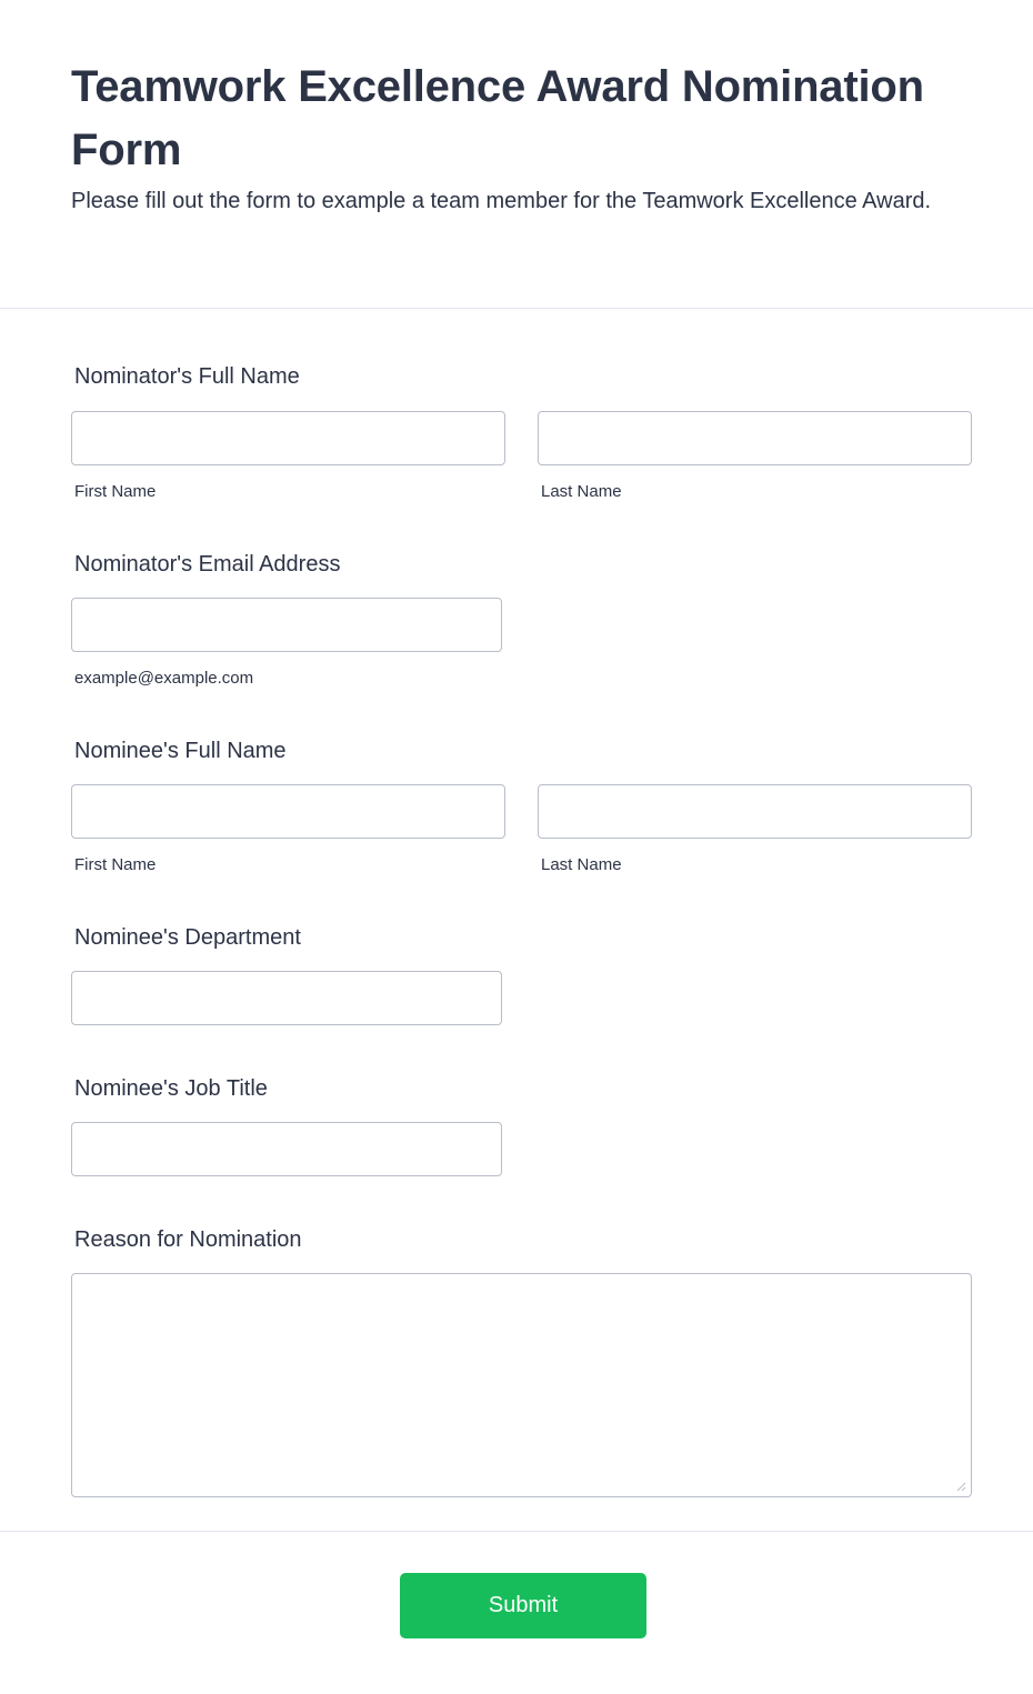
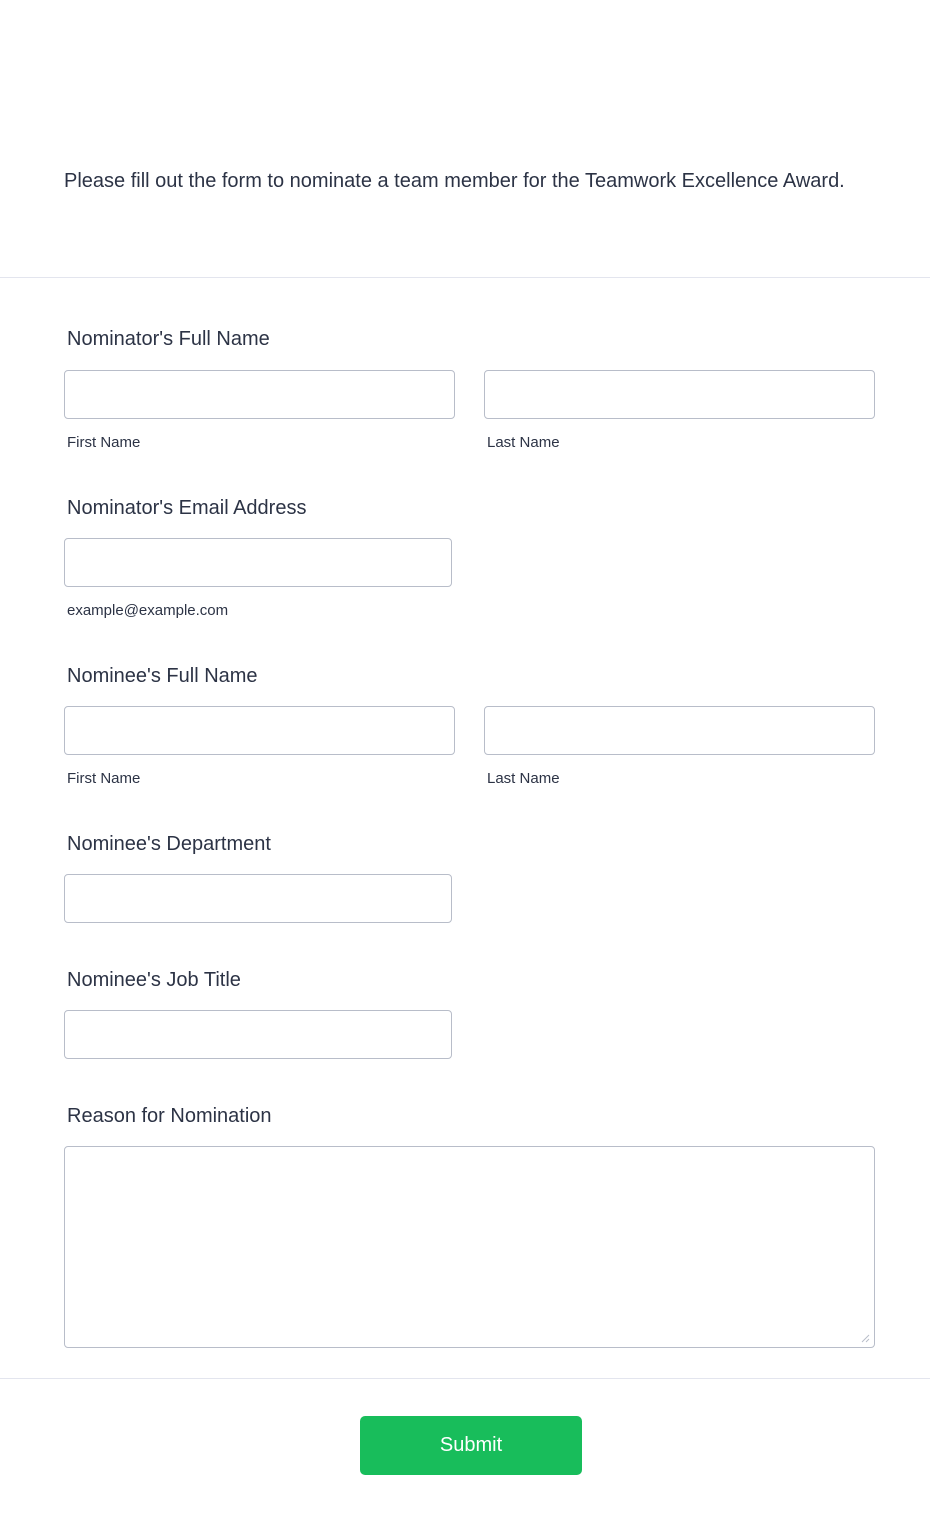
- Teamwork Excellence Award Nomination Form
- Please fill out the form to example a team member for the Teamwork Excellence Award.
+ Please fill out the form to nominate a team member for the Teamwork Excellence Award.
  Nominator's Full Name
  First Name
  Last Name
  Nominator's Email Address
  example@example.com
  Nominee's Full Name
  First Name
  Last Name
  Nominee's Department
  Nominee's Job Title
  Reason for Nomination
  Submit
